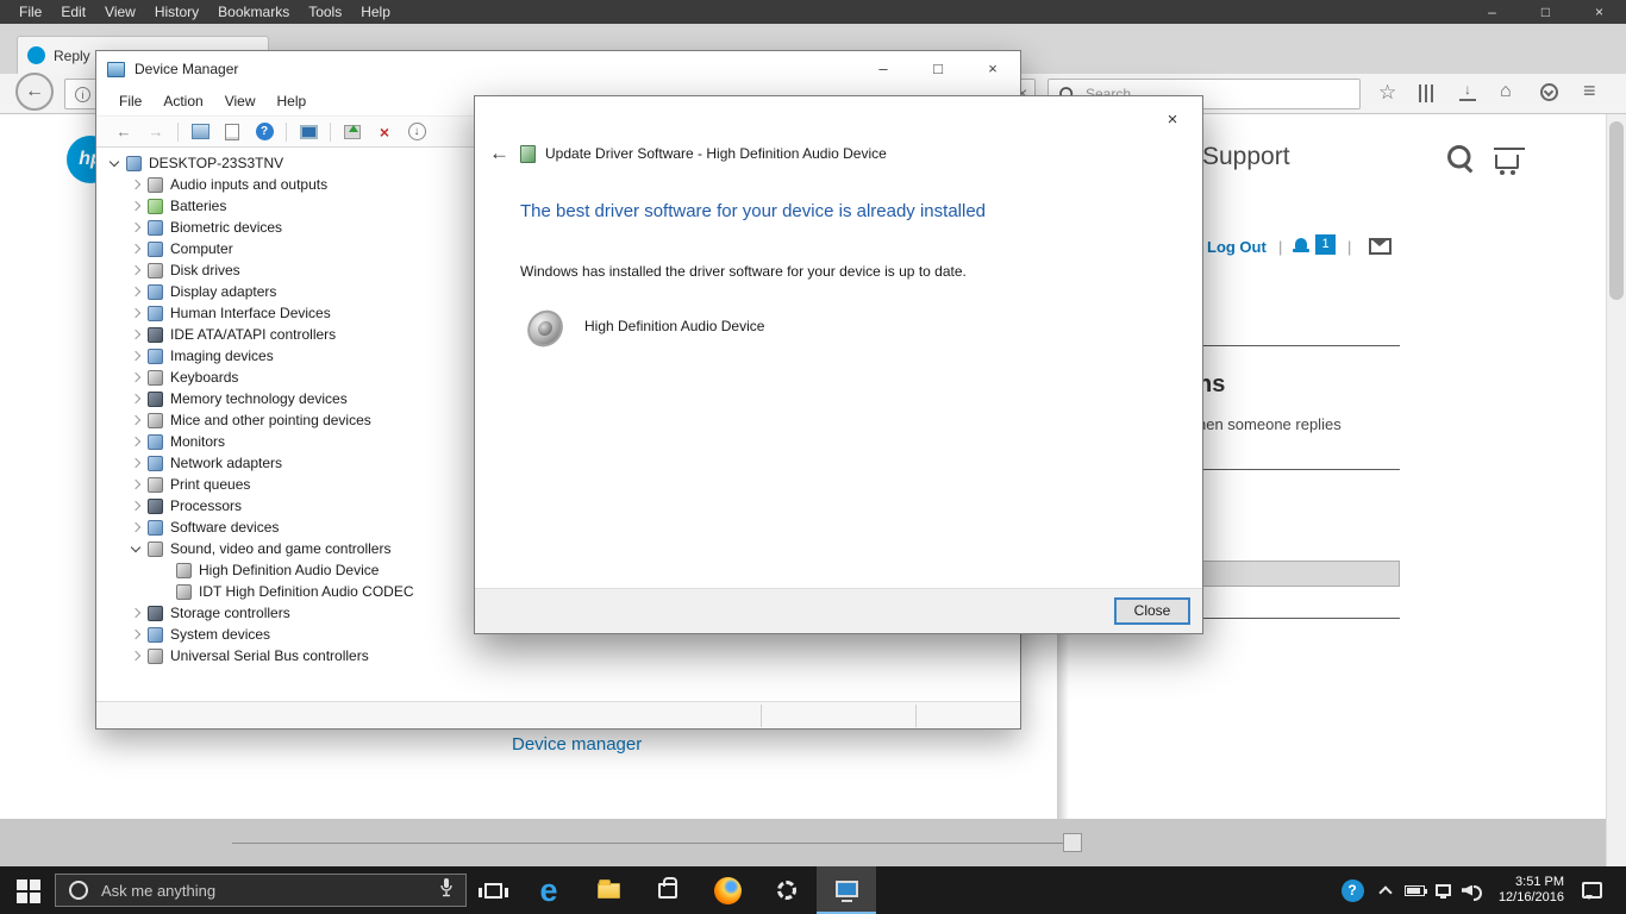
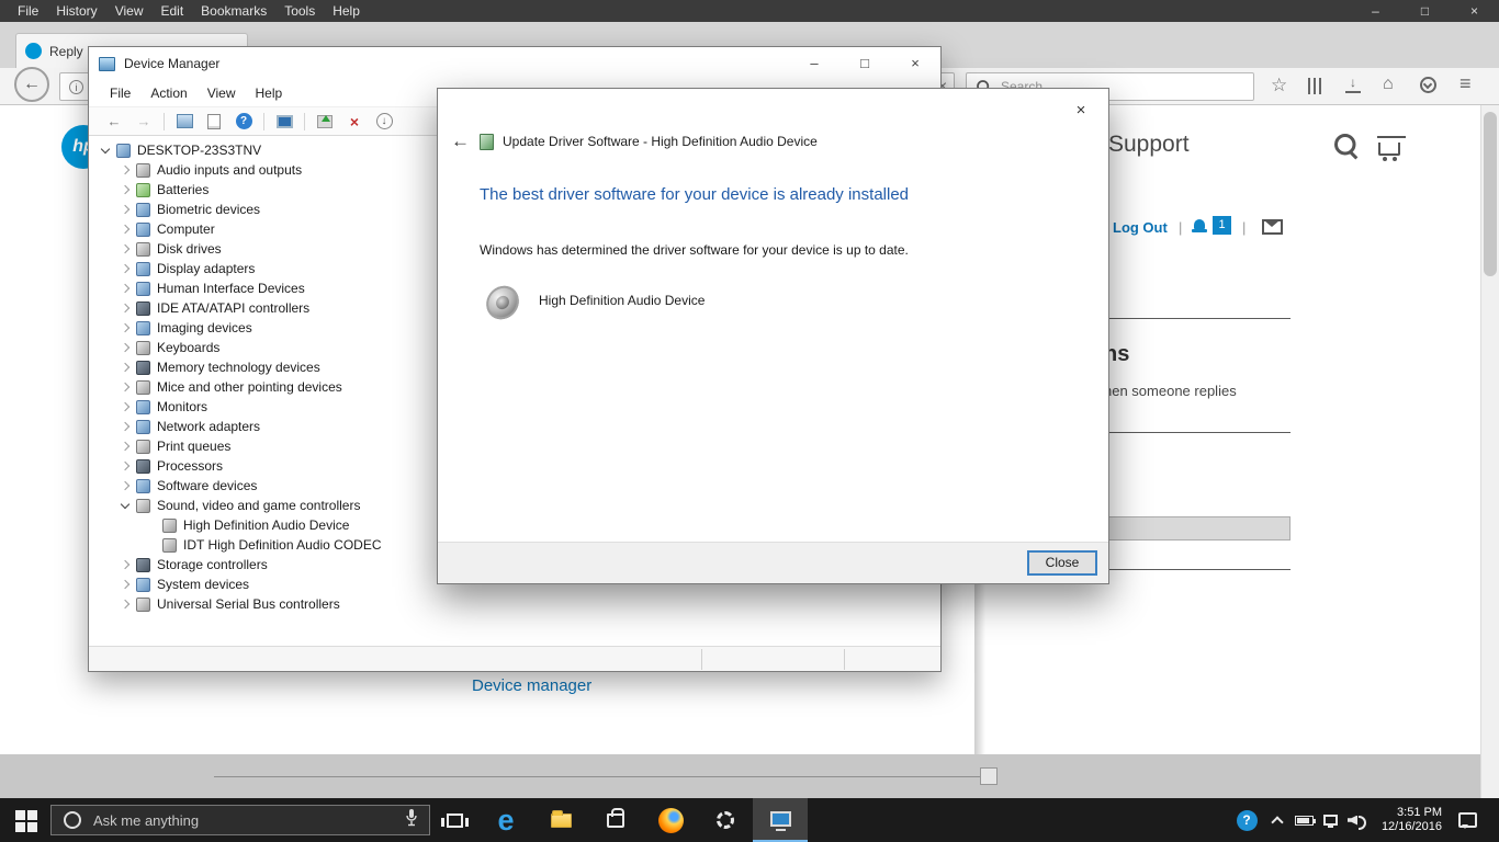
  Support
  Log Out
  |
  1
  |
  ns
  en someone replies
  Device manager
  File
- Edit
+ History
  View
- History
+ Edit
  Bookmarks
  Tools
  Help
  –
  □
  ×
  Reply
  ←
  ×
  Search
  ☆
  ⌂
  ≡
  Device Manager
  –
  □
  ×
  File
  Action
  View
  Help
  ←
  →
  ?
  ×
  ↓
  DESKTOP-23S3TNV
  Audio inputs and outputs
  Batteries
  Biometric devices
  Computer
  Disk drives
  Display adapters
  Human Interface Devices
  IDE ATA/ATAPI controllers
  Imaging devices
  Keyboards
  Memory technology devices
  Mice and other pointing devices
  Monitors
  Network adapters
  Print queues
  Processors
  Software devices
  Sound, video and game controllers
  High Definition Audio Device
  IDT High Definition Audio CODEC
  Storage controllers
  System devices
  Universal Serial Bus controllers
  ×
  ←
  Update Driver Software - High Definition Audio Device
  The best driver software for your device is already installed
- Windows has installed the driver software for your device is up to date.
+ Windows has determined the driver software for your device is up to date.
  High Definition Audio Device
  Close
  Ask me anything
  e
  3:51 PM
  12/16/2016
